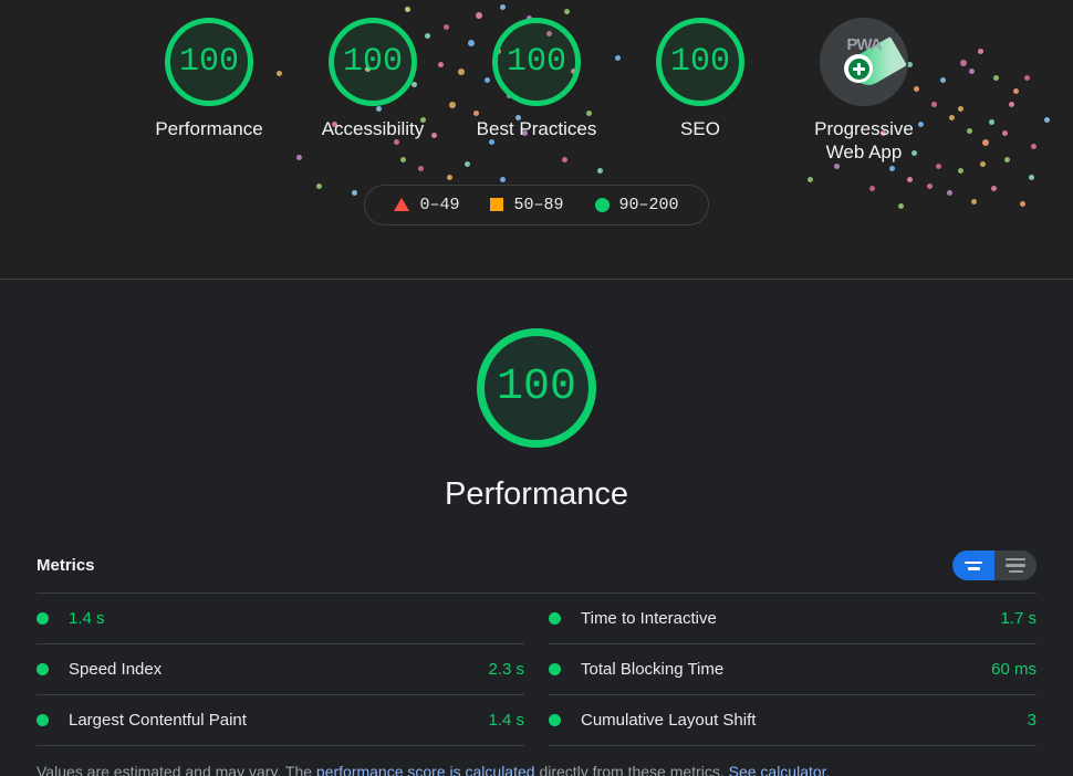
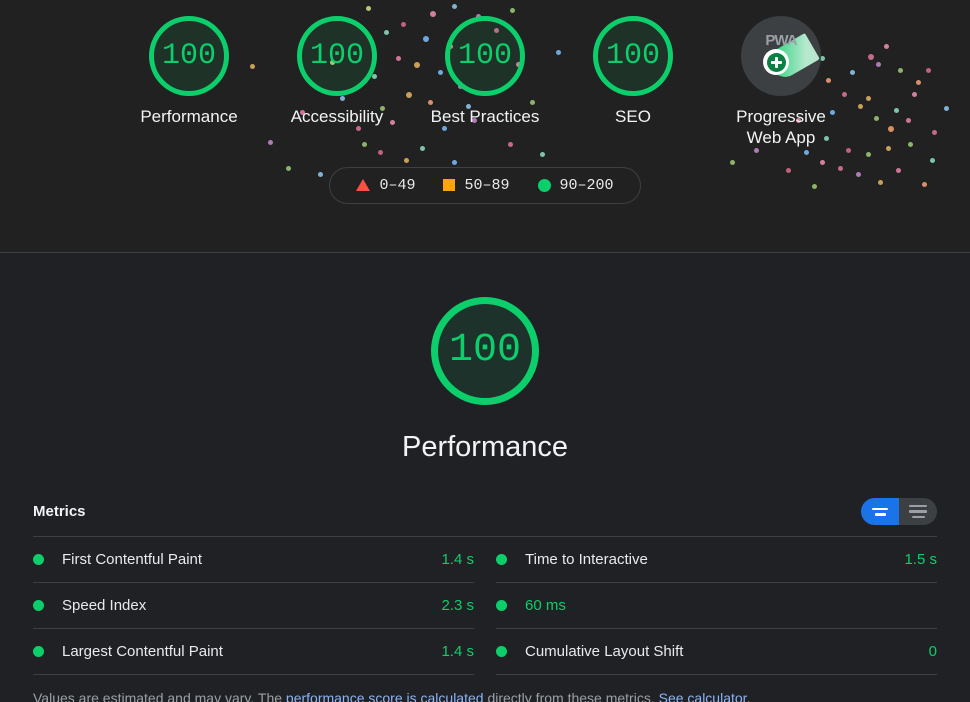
  100
  Performance
  100
  Accessibility
  100
  Best Practices
  100
  SEO
  PWA
  Progressive Web App
  0–49
  50–89
  90–200
  100
  Performance
  Metrics
+ First Contentful Paint
  1.4 s
  Speed Index
  2.3 s
  Largest Contentful Paint
  1.4 s
  Time to Interactive
- 1.7 s
+ 1.5 s
- Total Blocking Time
  60 ms
  Cumulative Layout Shift
- 3
+ 0
  Values are estimated and may vary. The performance score is calculated directly from these metrics. See calculator.
